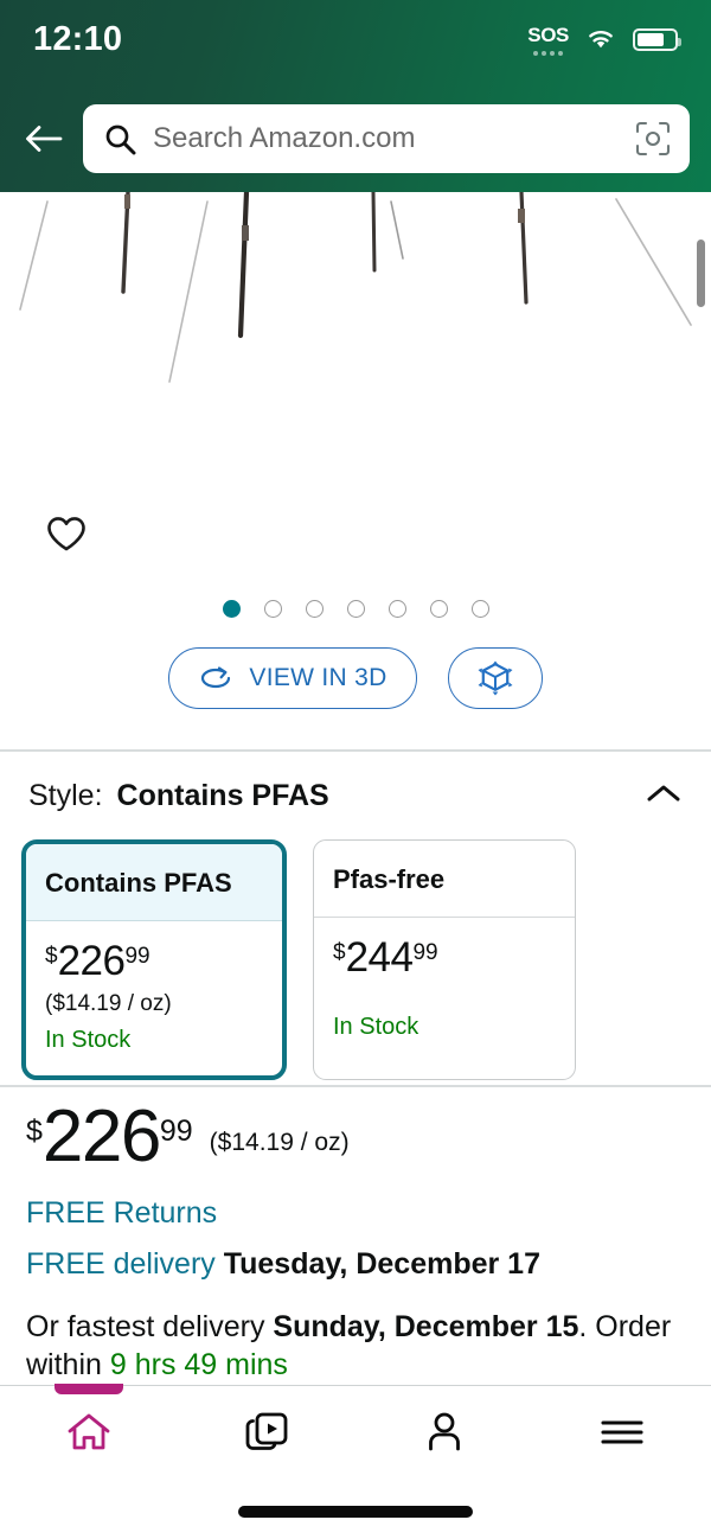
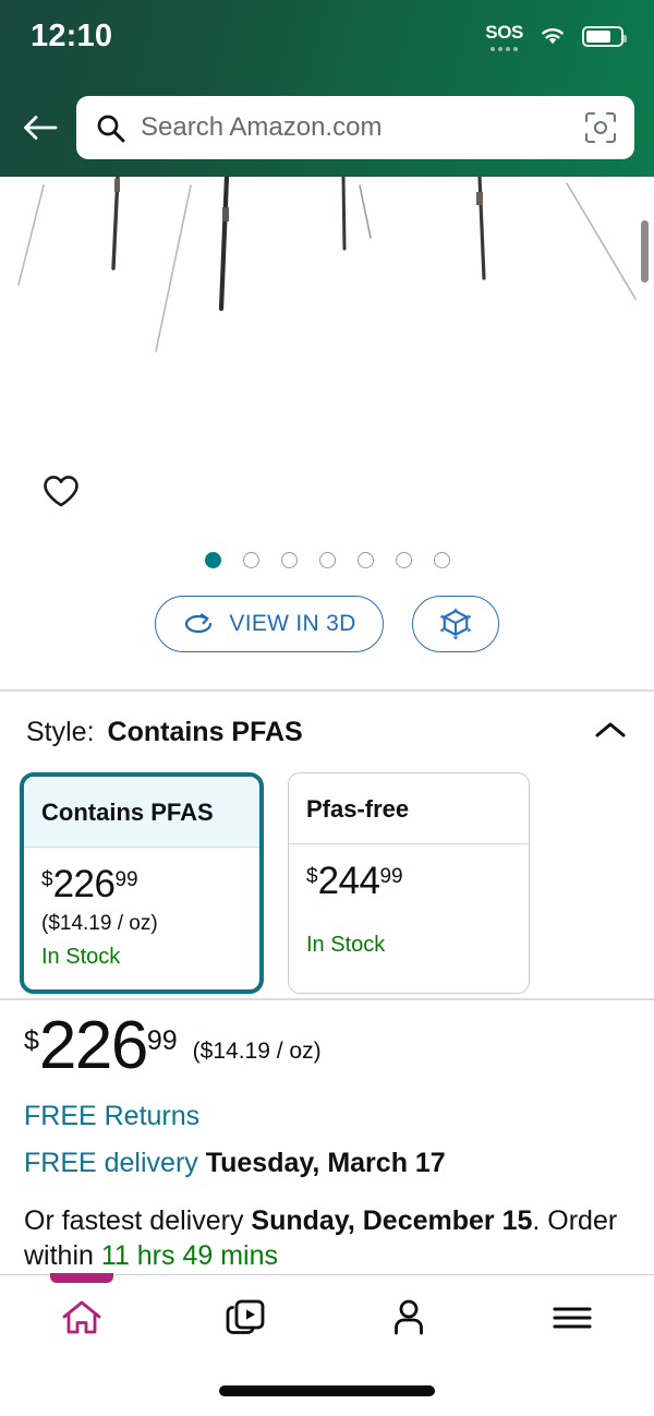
  12:10
  SOS
  Search Amazon.com
  VIEW IN 3D
  Style:
  Contains PFAS
  Contains PFAS
  $
  226
  99
  ($14.19 / oz)
  In Stock
  Pfas-free
  $
  244
  99
  In Stock
  $
  226
  99
  ($14.19 / oz)
  FREE Returns
- FREE delivery Tuesday, December 17
+ FREE delivery Tuesday, March 17
- Or fastest delivery Sunday, December 15. Order within 9 hrs 49 mins
+ Or fastest delivery Sunday, December 15. Order within 11 hrs 49 mins
